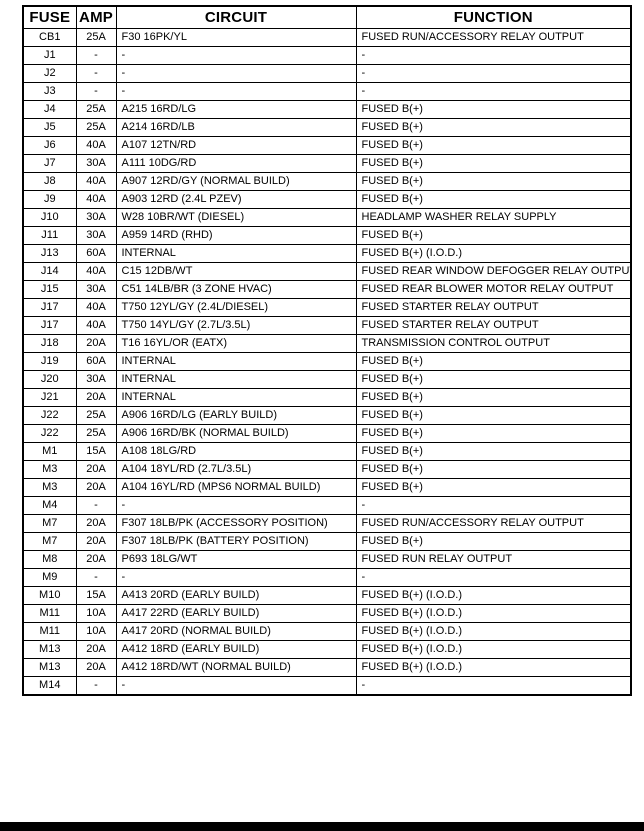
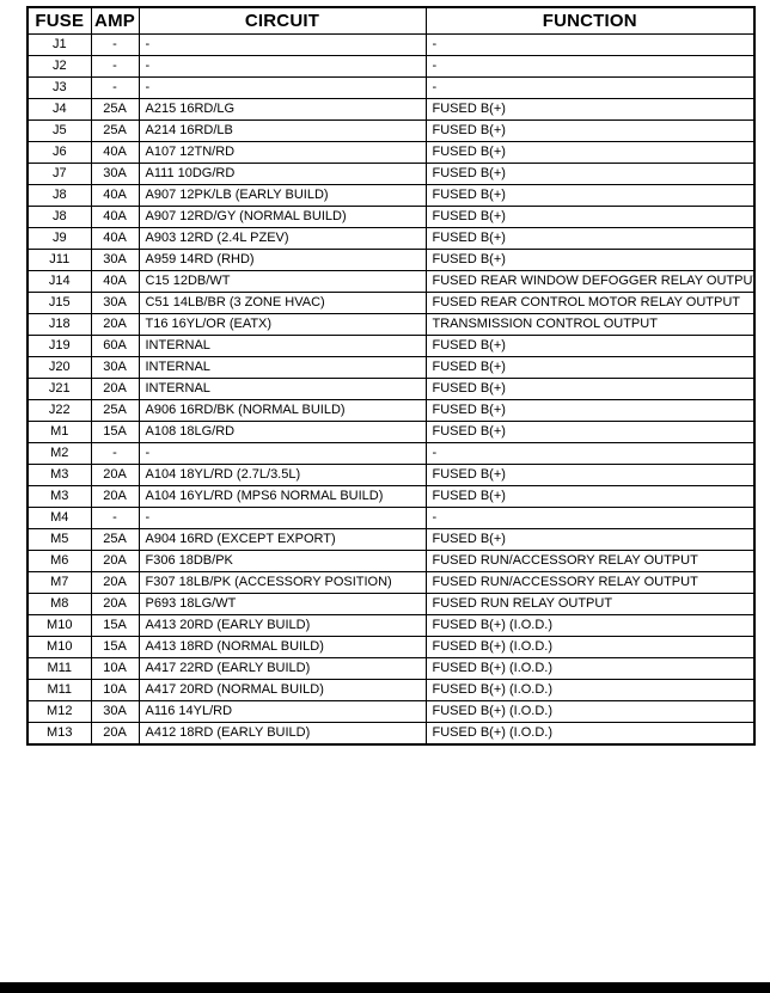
  FUSE	AMP	CIRCUIT	FUNCTION
- CB1	25A	F30 16PK/YL	FUSED RUN/ACCESSORY RELAY OUTPUT
  J1	-	-	-
  J2	-	-	-
  J3	-	-	-
  J4	25A	A215 16RD/LG	FUSED B(+)
  J5	25A	A214 16RD/LB	FUSED B(+)
  J6	40A	A107 12TN/RD	FUSED B(+)
  J7	30A	A111 10DG/RD	FUSED B(+)
+ J8	40A	A907 12PK/LB (EARLY BUILD)	FUSED B(+)
  J8	40A	A907 12RD/GY (NORMAL BUILD)	FUSED B(+)
  J9	40A	A903 12RD (2.4L PZEV)	FUSED B(+)
- J10	30A	W28 10BR/WT (DIESEL)	HEADLAMP WASHER RELAY SUPPLY
  J11	30A	A959 14RD (RHD)	FUSED B(+)
- J13	60A	INTERNAL	FUSED B(+) (I.O.D.)
  J14	40A	C15 12DB/WT	FUSED REAR WINDOW DEFOGGER RELAY OUTPU
- J15	30A	C51 14LB/BR (3 ZONE HVAC)	FUSED REAR BLOWER MOTOR RELAY OUTPUT
+ J15	30A	C51 14LB/BR (3 ZONE HVAC)	FUSED REAR CONTROL MOTOR RELAY OUTPUT
- J17	40A	T750 12YL/GY (2.4L/DIESEL)	FUSED STARTER RELAY OUTPUT
- J17	40A	T750 14YL/GY (2.7L/3.5L)	FUSED STARTER RELAY OUTPUT
  J18	20A	T16 16YL/OR (EATX)	TRANSMISSION CONTROL OUTPUT
  J19	60A	INTERNAL	FUSED B(+)
  J20	30A	INTERNAL	FUSED B(+)
  J21	20A	INTERNAL	FUSED B(+)
- J22	25A	A906 16RD/LG (EARLY BUILD)	FUSED B(+)
  J22	25A	A906 16RD/BK (NORMAL BUILD)	FUSED B(+)
  M1	15A	A108 18LG/RD	FUSED B(+)
+ M2	-	-	-
  M3	20A	A104 18YL/RD (2.7L/3.5L)	FUSED B(+)
  M3	20A	A104 16YL/RD (MPS6 NORMAL BUILD)	FUSED B(+)
  M4	-	-	-
+ M5	25A	A904 16RD (EXCEPT EXPORT)	FUSED B(+)
+ M6	20A	F306 18DB/PK	FUSED RUN/ACCESSORY RELAY OUTPUT
  M7	20A	F307 18LB/PK (ACCESSORY POSITION)	FUSED RUN/ACCESSORY RELAY OUTPUT
- M7	20A	F307 18LB/PK (BATTERY POSITION)	FUSED B(+)
  M8	20A	P693 18LG/WT	FUSED RUN RELAY OUTPUT
- M9	-	-	-
  M10	15A	A413 20RD (EARLY BUILD)	FUSED B(+) (I.O.D.)
+ M10	15A	A413 18RD (NORMAL BUILD)	FUSED B(+) (I.O.D.)
  M11	10A	A417 22RD (EARLY BUILD)	FUSED B(+) (I.O.D.)
  M11	10A	A417 20RD (NORMAL BUILD)	FUSED B(+) (I.O.D.)
+ M12	30A	A116 14YL/RD	FUSED B(+) (I.O.D.)
  M13	20A	A412 18RD (EARLY BUILD)	FUSED B(+) (I.O.D.)
- M13	20A	A412 18RD/WT (NORMAL BUILD)	FUSED B(+) (I.O.D.)
- M14	-	-	-
